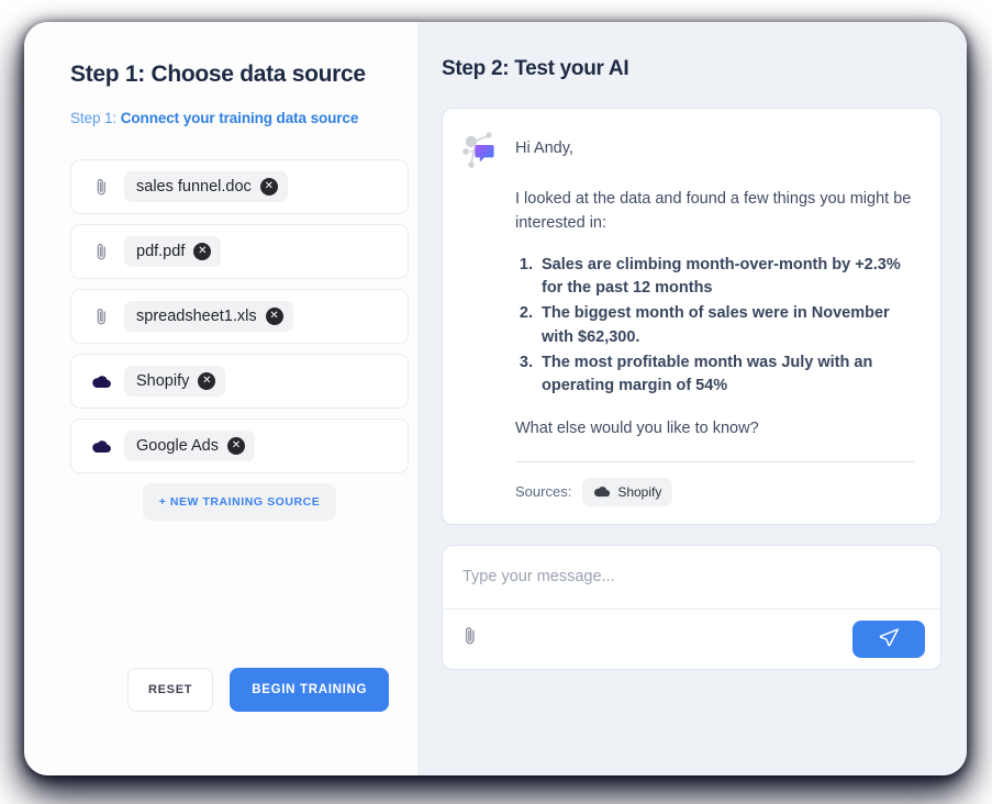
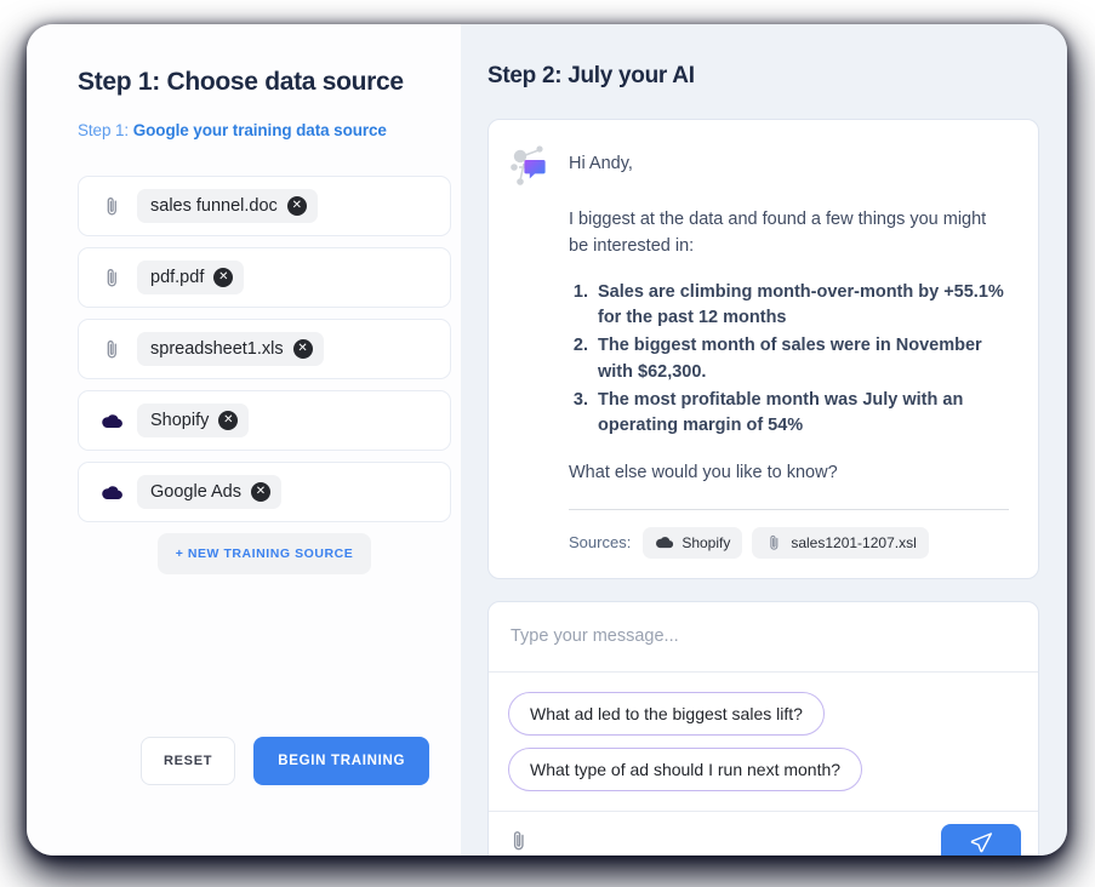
  Step 1: Choose data source
- Step 1: Connect your training data source
+ Step 1: Google your training data source
  sales funnel.doc
  ✕
  pdf.pdf
  ✕
  spreadsheet1.xls
  ✕
  Shopify
  ✕
  Google Ads
  ✕
  + NEW TRAINING SOURCE
  RESET
  BEGIN TRAINING
- Step 2: Test your AI
+ Step 2: July your AI
  Hi Andy,
- I looked at the data and found a few things you might be interested in:
+ I biggest at the data and found a few things you might be interested in:
- Sales are climbing month-over-month by +2.3% for the past 12 months
+ Sales are climbing month-over-month by +55.1% for the past 12 months
  The biggest month of sales were in November with $62,300.
  The most profitable month was July with an operating margin of 54%
  What else would you like to know?
  Sources:
  Shopify
+ sales1201-1207.xsl
  Type your message...
+ What ad led to the biggest sales lift?
+ What type of ad should I run next month?
